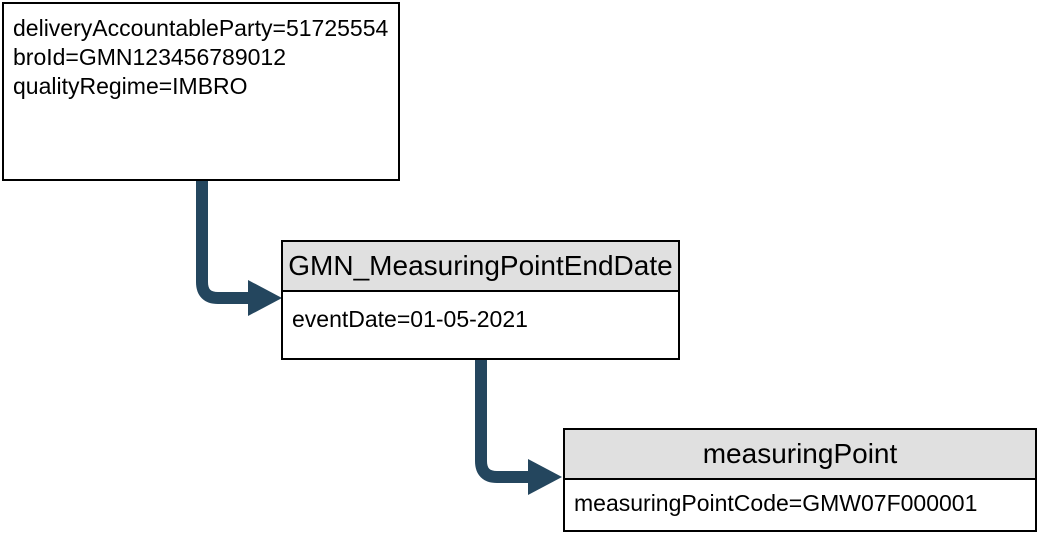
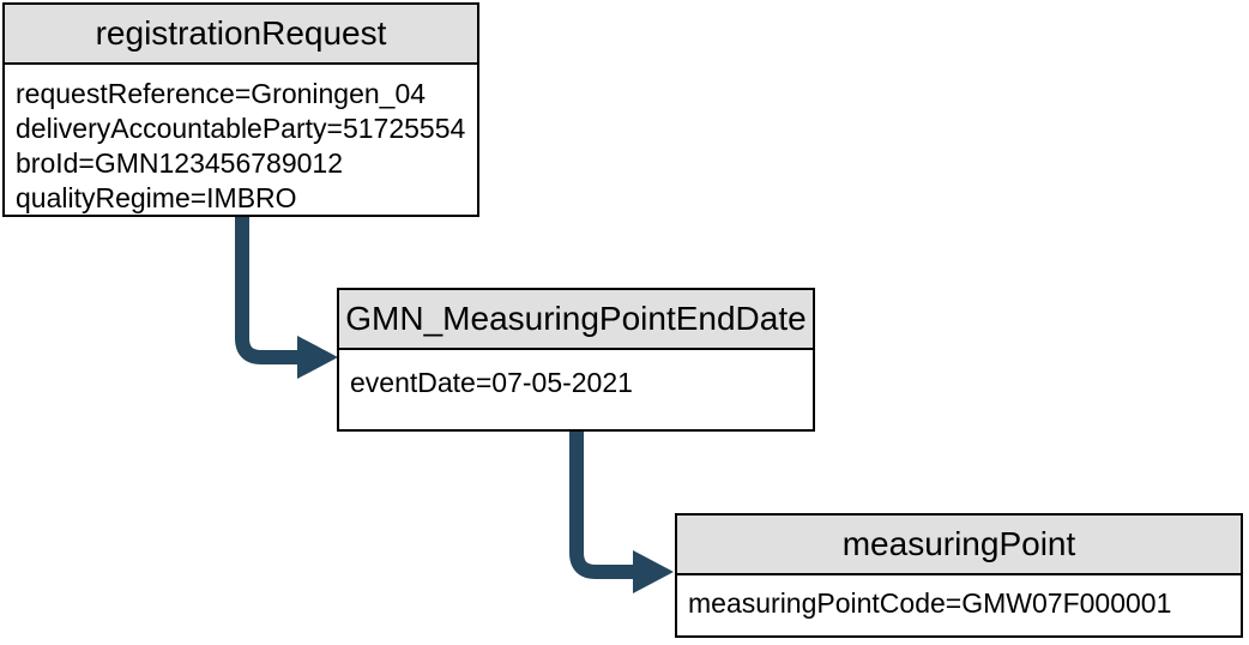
+ registrationRequest
+ requestReference=Groningen_04
  deliveryAccountableParty=51725554
  broId=GMN123456789012
  qualityRegime=IMBRO
  GMN_MeasuringPointEndDate
- eventDate=01-05-2021
+ eventDate=07-05-2021
  measuringPoint
  measuringPointCode=GMW07F000001
